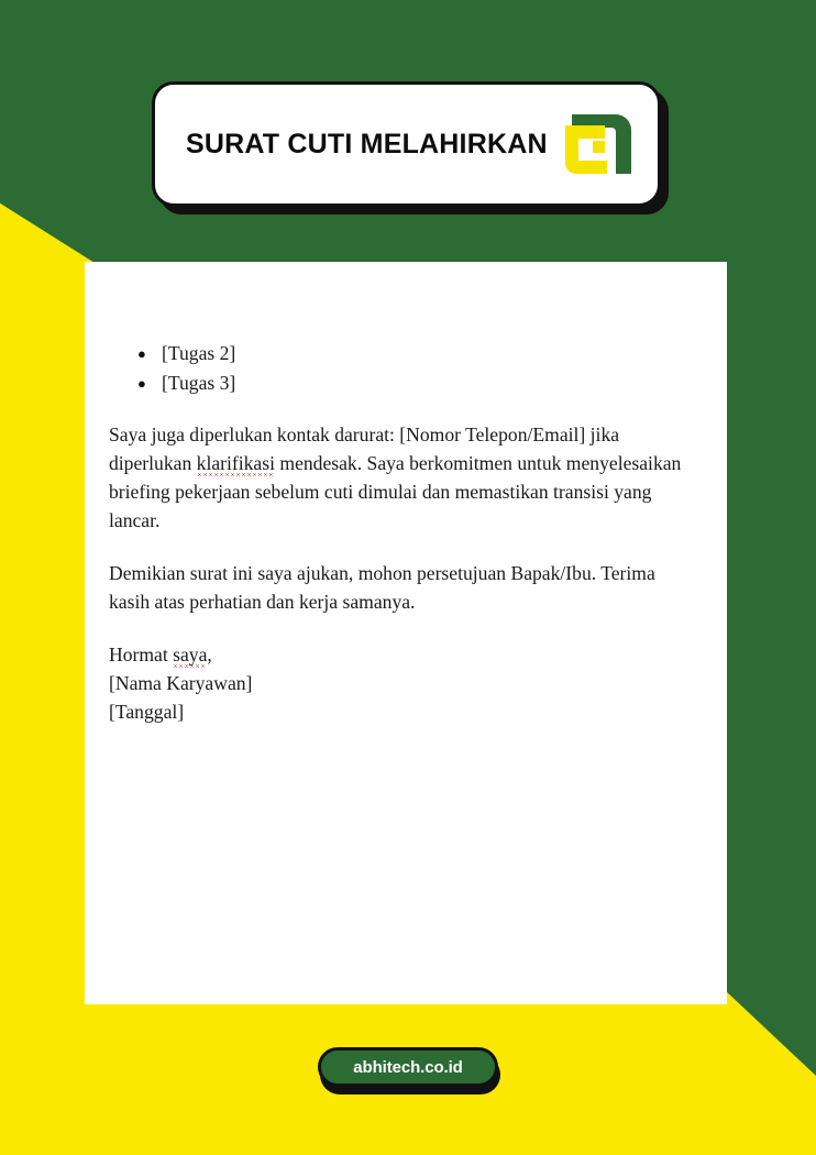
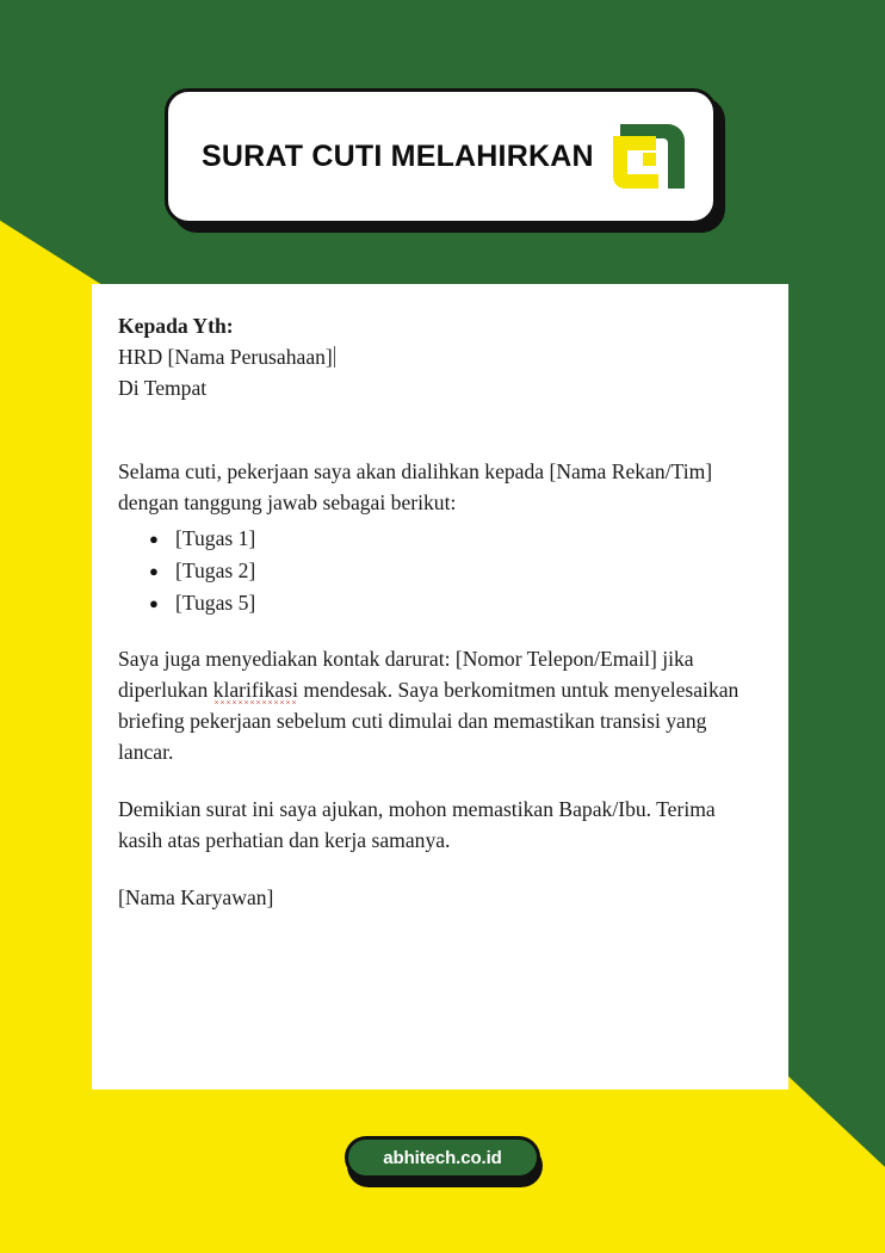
  SURAT CUTI MELAHIRKAN
+ Kepada Yth:
+ HRD [Nama Perusahaan]
+ Di Tempat
+ Selama cuti, pekerjaan saya akan dialihkan kepada [Nama Rekan/Tim] dengan tanggung jawab sebagai berikut:
+ [Tugas 1]
  [Tugas 2]
- [Tugas 3]
+ [Tugas 5]
- Saya juga diperlukan kontak darurat: [Nomor Telepon/Email] jika diperlukan klarifikasi mendesak. Saya berkomitmen untuk menyelesaikan briefing pekerjaan sebelum cuti dimulai dan memastikan transisi yang lancar.
+ Saya juga menyediakan kontak darurat: [Nomor Telepon/Email] jika diperlukan klarifikasi mendesak. Saya berkomitmen untuk menyelesaikan briefing pekerjaan sebelum cuti dimulai dan memastikan transisi yang lancar.
- Demikian surat ini saya ajukan, mohon persetujuan Bapak/Ibu. Terima kasih atas perhatian dan kerja samanya.
+ Demikian surat ini saya ajukan, mohon memastikan Bapak/Ibu. Terima kasih atas perhatian dan kerja samanya.
- Hormat saya,
  [Nama Karyawan]
- [Tanggal]
  abhitech.co.id
